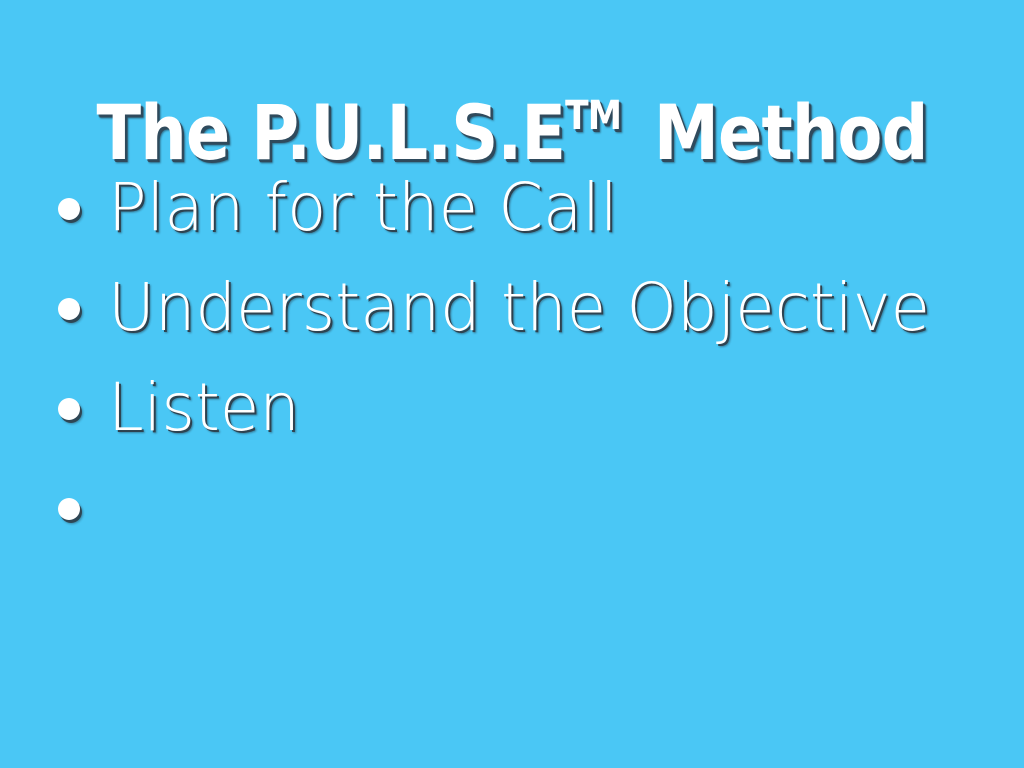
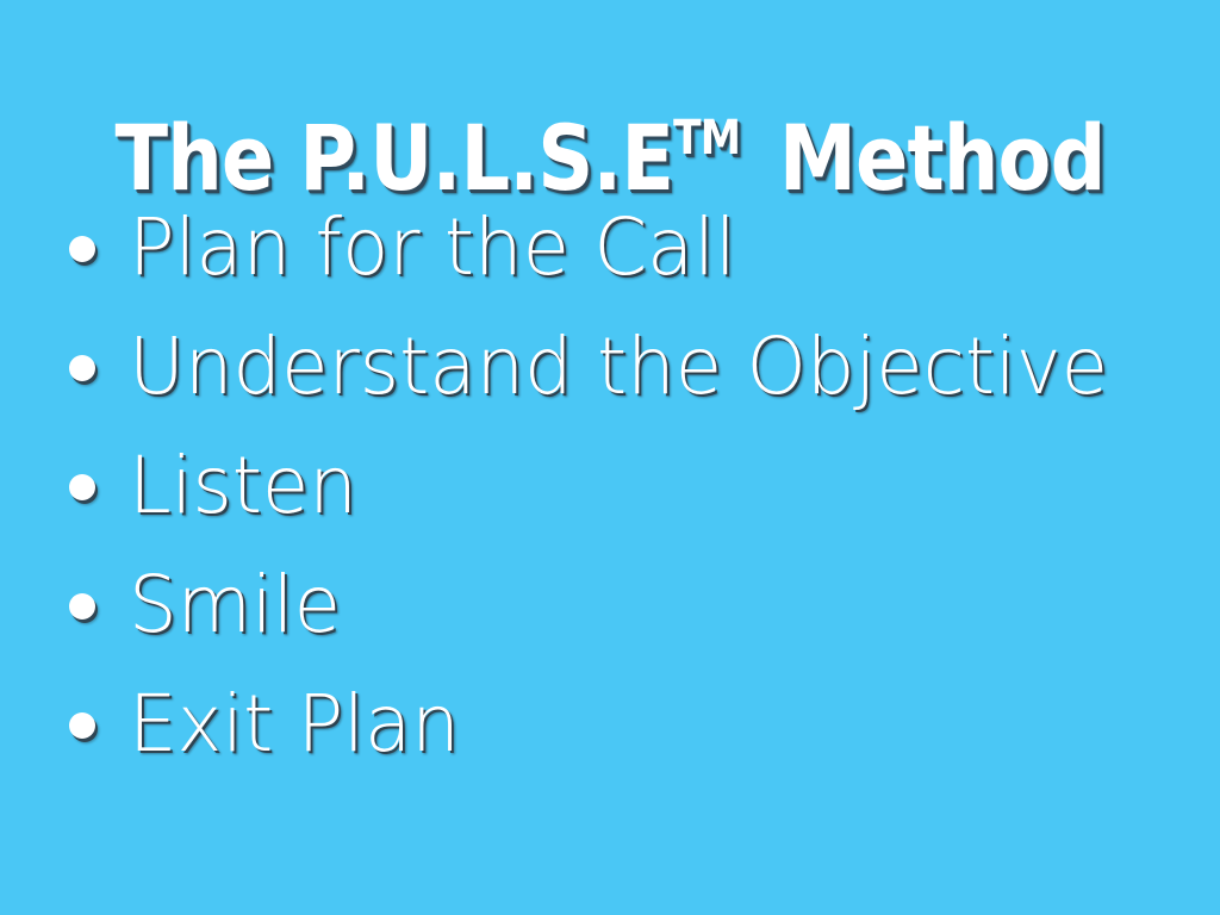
  The P.U.L.S.ETM Method
  Plan for the Call
  Understand the Objective
  Listen
+ Smile
+ Exit Plan
